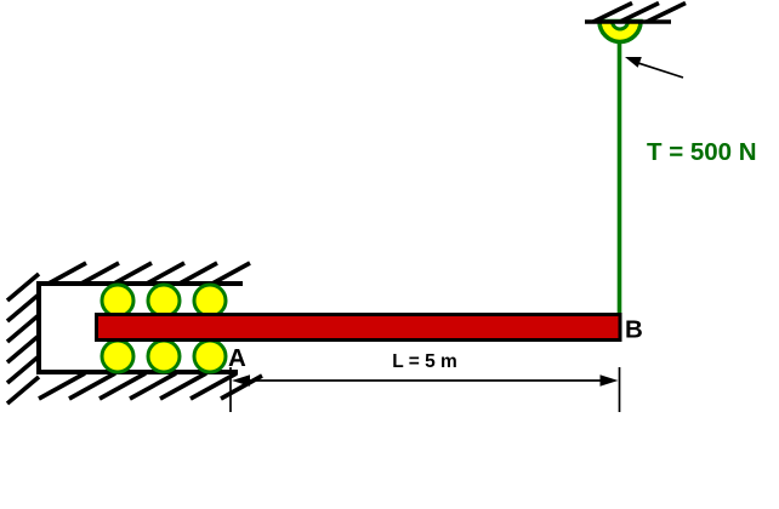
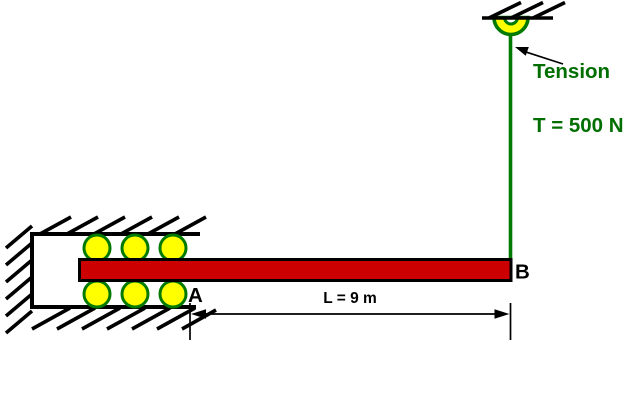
+ Tension
  T = 500 N
  A
  B
- L = 5 m
+ L = 9 m
